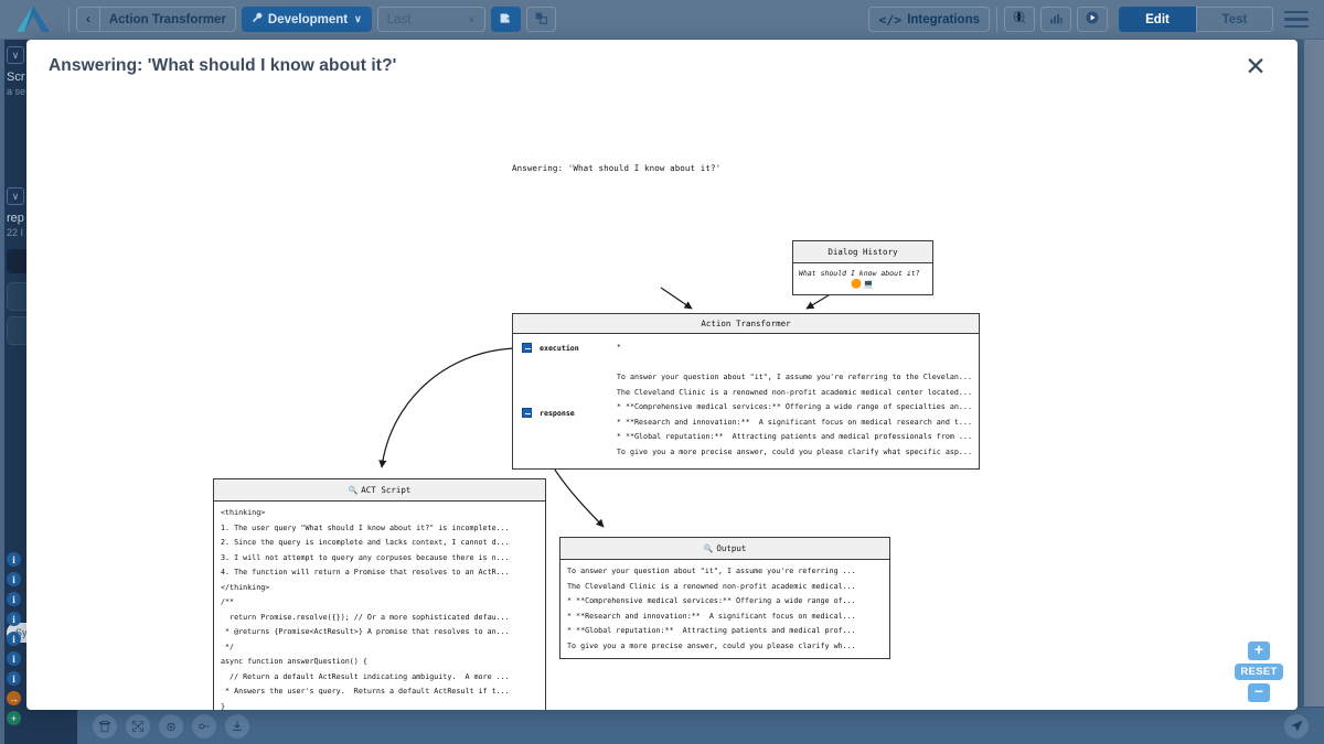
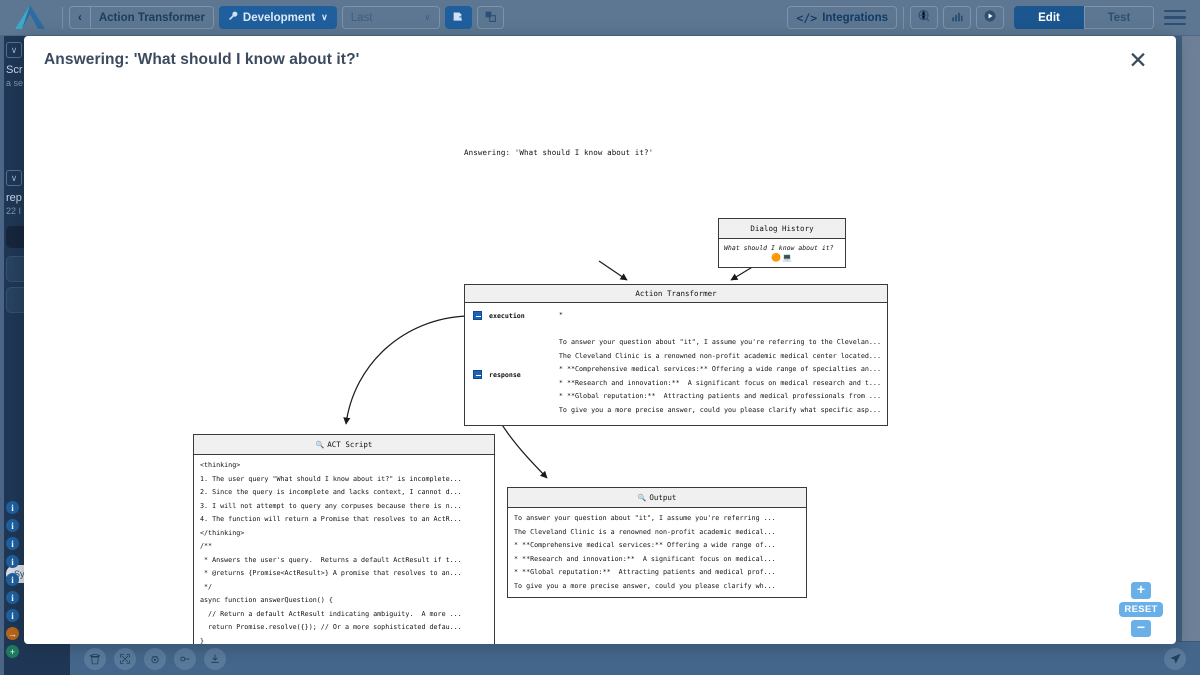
  ∨
  Scr
  a se
  ∨
  rep
  22 I
  i
  i
  i
  i
  i
  i
  i
  →
  +
  +
  RESET
  −
  ‹
  Action Transformer
  Development
  ∨
  Last
  ∨
  </>
  Integrations
  Edit
  Test
  Answering: 'What should I know about it?'
  ✕
  Answering: 'What should I know about it?'
  Dialog History
  What should I know about it?
  🟠💻
  Action Transformer
  execution
  response
  *
  To answer your question about "it", I assume you're referring to the Clevelan...
  The Cleveland Clinic is a renowned non-profit academic medical center located...
  * **Comprehensive medical services:** Offering a wide range of specialties an...
  * **Research and innovation:** A significant focus on medical research and t...
  * **Global reputation:** Attracting patients and medical professionals from ...
  To give you a more precise answer, could you please clarify what specific asp...
  🔍 ACT Script
  <thinking>
  1. The user query "What should I know about it?" is incomplete...
  2. Since the query is incomplete and lacks context, I cannot d...
  3. I will not attempt to query any corpuses because there is n...
  4. The function will return a Promise that resolves to an ActR...
  </thinking>
  /**
- return Promise.resolve({}); // Or a more sophisticated defau...
+ * Answers the user's query. Returns a default ActResult if t...
  * @returns {Promise<ActResult>} A promise that resolves to an...
  */
  async function answerQuestion() {
  // Return a default ActResult indicating ambiguity. A more ...
- * Answers the user's query. Returns a default ActResult if t...
+ return Promise.resolve({}); // Or a more sophisticated defau...
  }
  🔍 Output
  To answer your question about "it", I assume you're referring ...
  The Cleveland Clinic is a renowned non-profit academic medical...
  * **Comprehensive medical services:** Offering a wide range of...
  * **Research and innovation:** A significant focus on medical...
  * **Global reputation:** Attracting patients and medical prof...
  To give you a more precise answer, could you please clarify wh...
